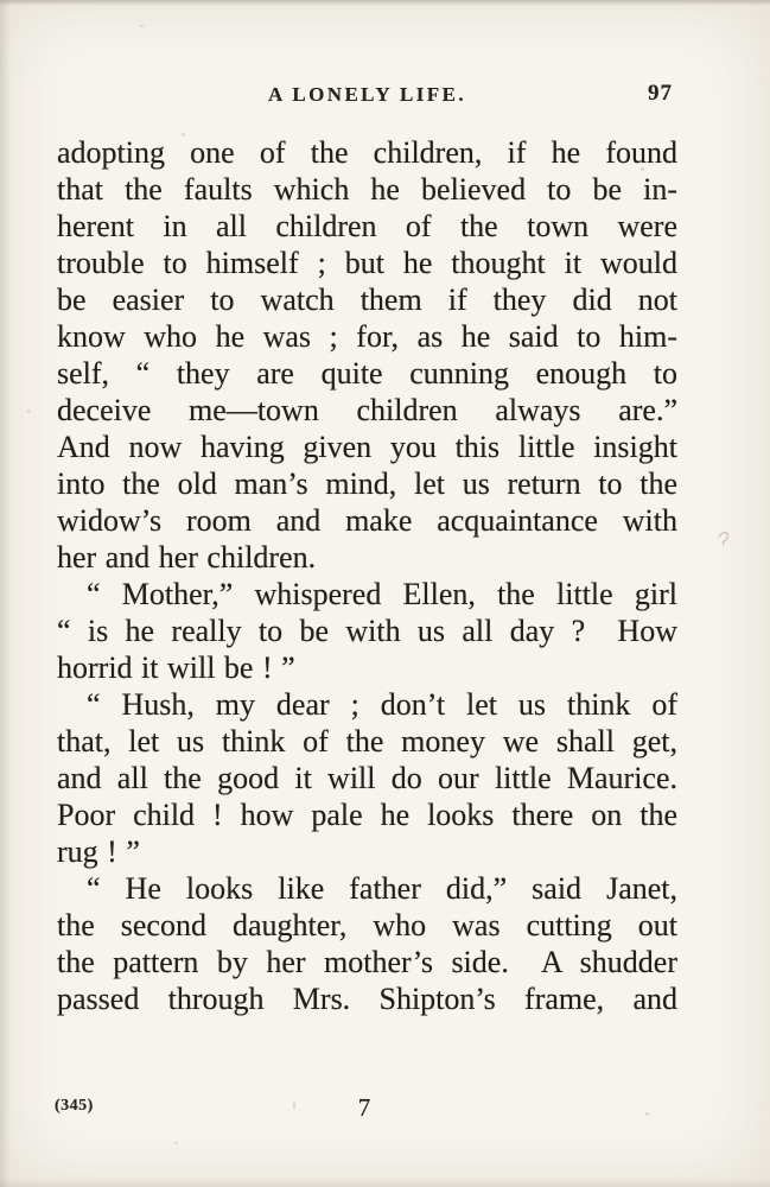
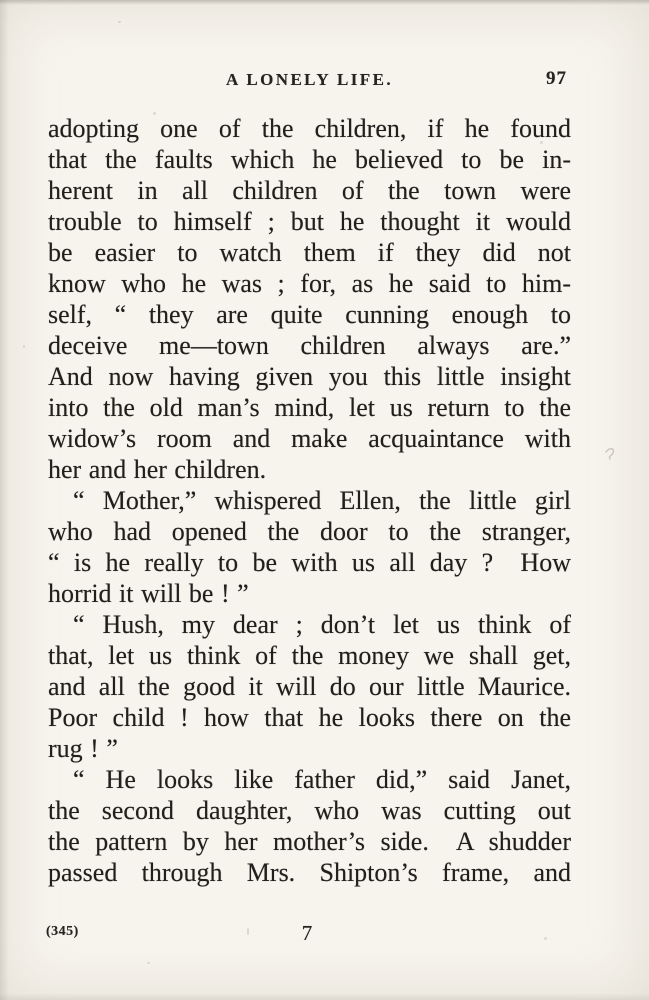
  A LONELY LIFE.
  97
  adopting one of the children, if he found
  that the faults which he believed to be in-
  herent in all children of the town were
  trouble to himself ; but he thought it would
  be easier to watch them if they did not
  know who he was ; for, as he said to him-
  self, “ they are quite cunning enough to
  deceive me—town children always are.”
  And now having given you this little insight
  into the old man’s mind, let us return to the
  widow’s room and make acquaintance with
  her and her children.
  “ Mother,” whispered Ellen, the little girl
+ who had opened the door to the stranger,
  “ is he really to be with us all day ? How
  horrid it will be ! ”
  “ Hush, my dear ; don’t let us think of
  that, let us think of the money we shall get,
  and all the good it will do our little Maurice.
- Poor child ! how pale he looks there on the
+ Poor child ! how that he looks there on the
  rug ! ”
  “ He looks like father did,” said Janet,
  the second daughter, who was cutting out
  the pattern by her mother’s side. A shudder
  passed through Mrs. Shipton’s frame, and
  (345)
  7
